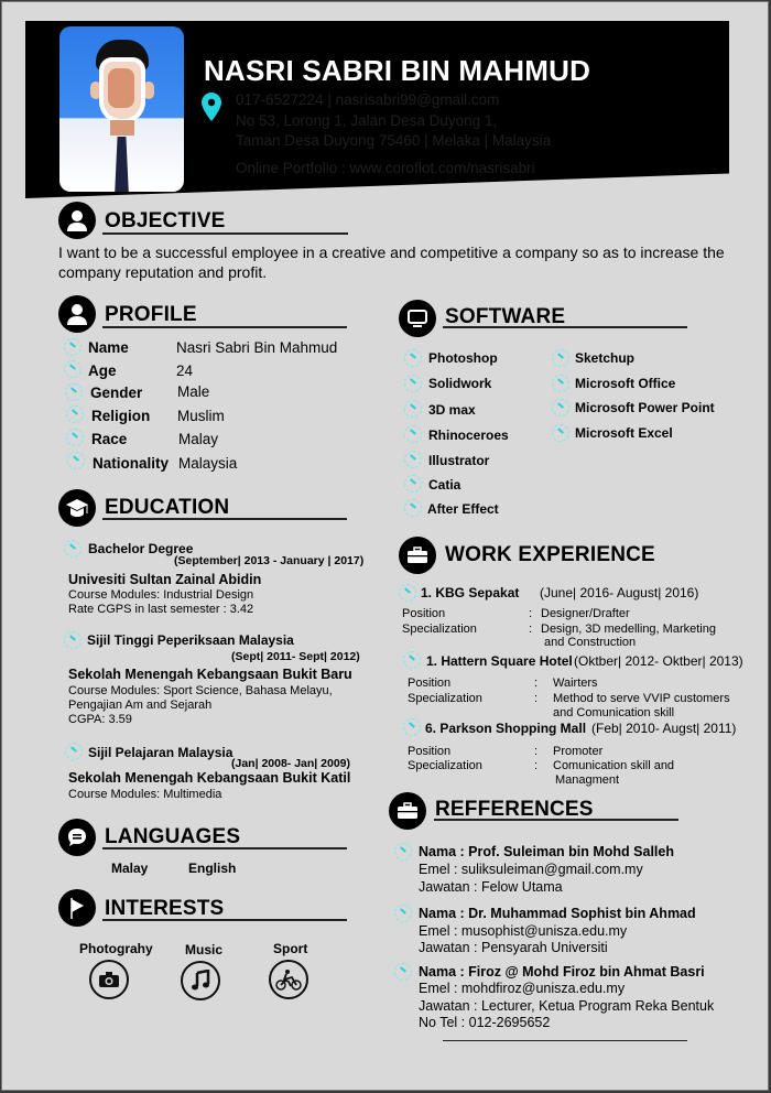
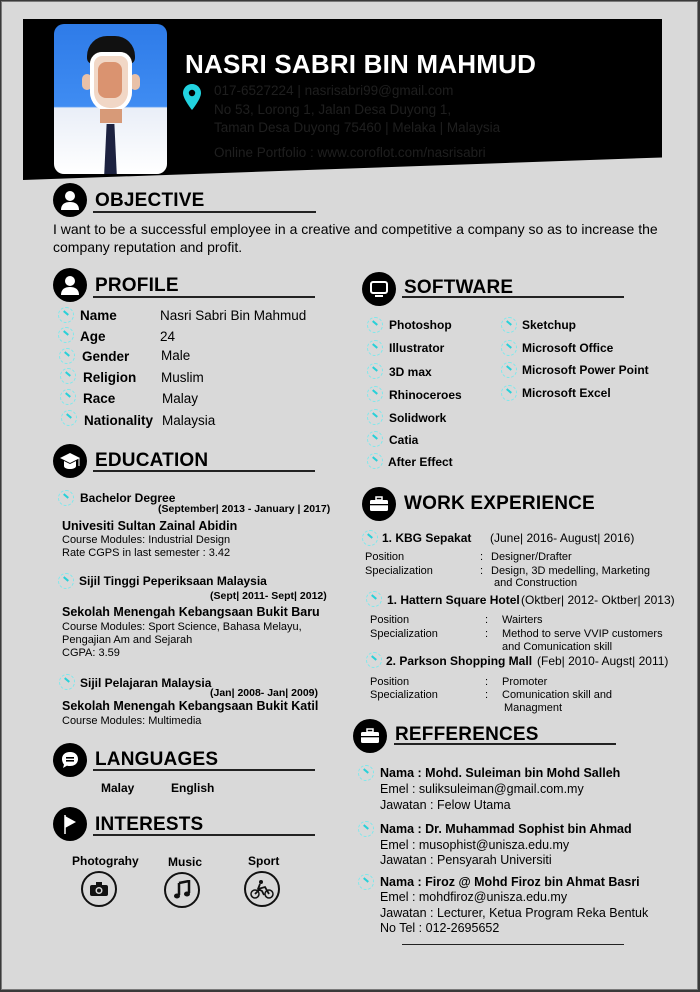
  NASRI SABRI BIN MAHMUD
  017-6527224 | nasrisabri99@gmail.com
  No 53, Lorong 1, Jalan Desa Duyong 1,
  Taman Desa Duyong 75460 | Melaka | Malaysia
  Online Portfolio : www.coroflot.com/nasrisabri
  OBJECTIVE
  I want to be a successful employee in a creative and competitive a company so as to increase the
  company reputation and profit.
  PROFILE
  Name
  Nasri Sabri Bin Mahmud
  Age
  24
  Gender
  Male
  Religion
  Muslim
  Race
  Malay
  Nationality
  Malaysia
  EDUCATION
  Bachelor Degree
  (September| 2013 - January | 2017)
  Univesiti Sultan Zainal Abidin
  Course Modules: Industrial Design
  Rate CGPS in last semester : 3.42
  Sijil Tinggi Peperiksaan Malaysia
  (Sept| 2011- Sept| 2012)
  Sekolah Menengah Kebangsaan Bukit Baru
  Course Modules: Sport Science, Bahasa Melayu,
  Pengajian Am and Sejarah
  CGPA: 3.59
  Sijil Pelajaran Malaysia
  (Jan| 2008- Jan| 2009)
  Sekolah Menengah Kebangsaan Bukit Katil
  Course Modules: Multimedia
  LANGUAGES
  Malay
  English
  INTERESTS
  Photograhy
  Music
  Sport
  SOFTWARE
  Photoshop
- Solidwork
+ Illustrator
  3D max
  Rhinoceroes
- Illustrator
+ Solidwork
  Catia
  After Effect
  Sketchup
  Microsoft Office
  Microsoft Power Point
  Microsoft Excel
  WORK EXPERIENCE
  1. KBG Sepakat
  (June| 2016- August| 2016)
  Position
  :
  Designer/Drafter
  Specialization
  :
  Design, 3D medelling, Marketing
  and Construction
  1. Hattern Square Hotel
  (Oktber| 2012- Oktber| 2013)
  Position
  :
  Wairters
  Specialization
  :
  Method to serve VVIP customers
  and Comunication skill
- 6. Parkson Shopping Mall
+ 2. Parkson Shopping Mall
  (Feb| 2010- Augst| 2011)
  Position
  :
  Promoter
  Specialization
  :
  Comunication skill and
  Managment
  REFFERENCES
- Nama : Prof. Suleiman bin Mohd Salleh
+ Nama : Mohd. Suleiman bin Mohd Salleh
  Emel : suliksuleiman@gmail.com.my
  Jawatan : Felow Utama
  Nama : Dr. Muhammad Sophist bin Ahmad
  Emel : musophist@unisza.edu.my
  Jawatan : Pensyarah Universiti
  Nama : Firoz @ Mohd Firoz bin Ahmat Basri
  Emel : mohdfiroz@unisza.edu.my
  Jawatan : Lecturer, Ketua Program Reka Bentuk
  No Tel : 012-2695652
